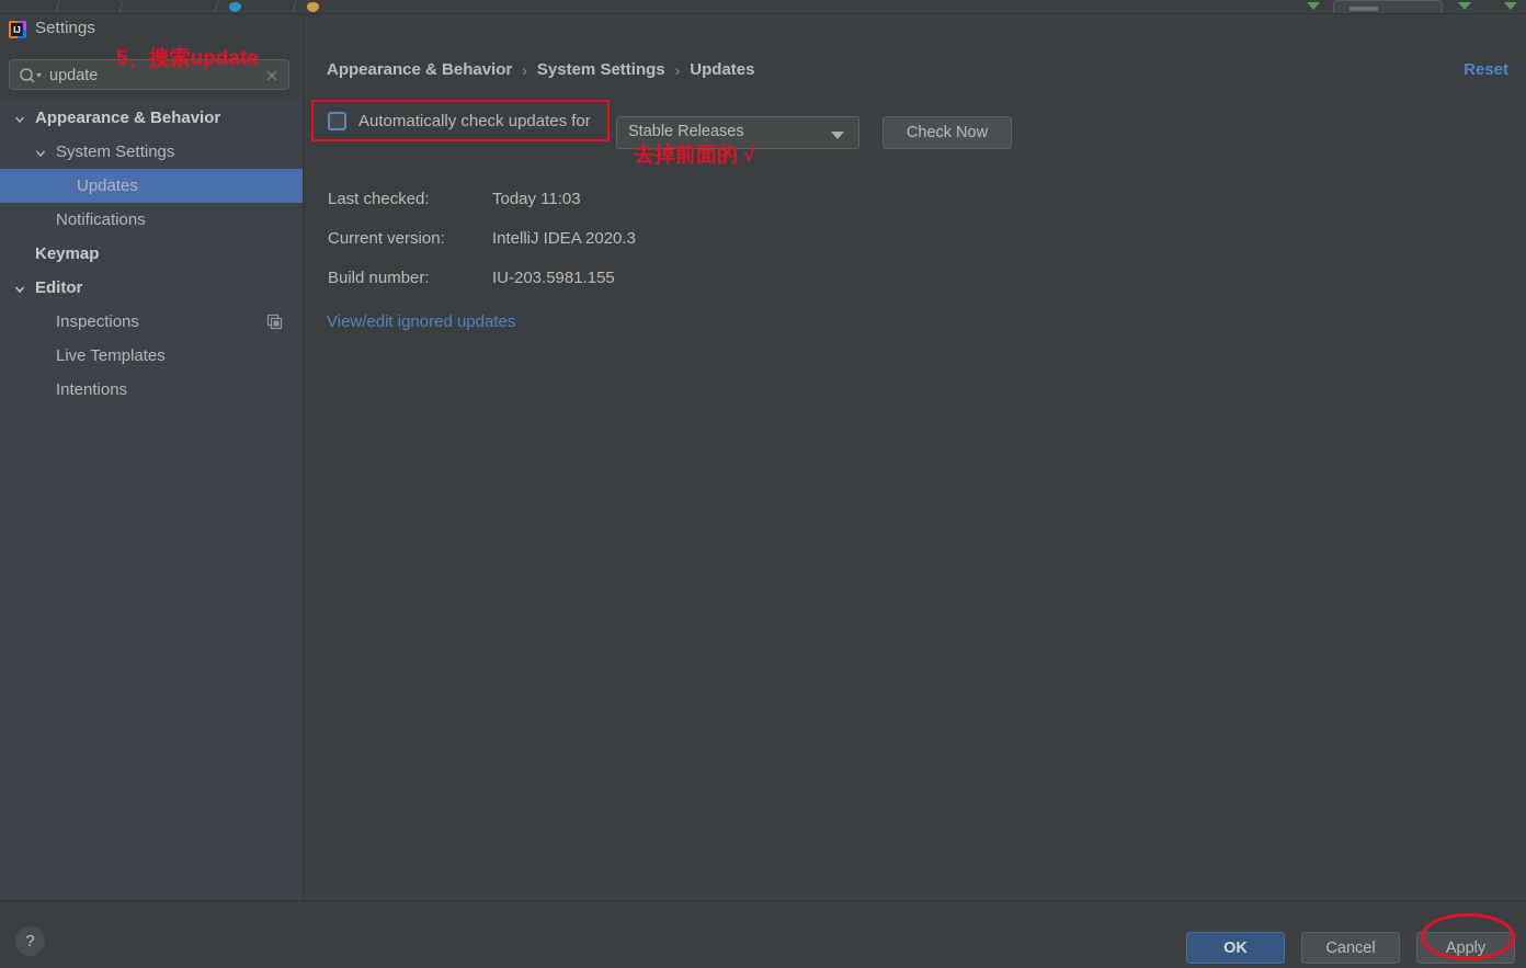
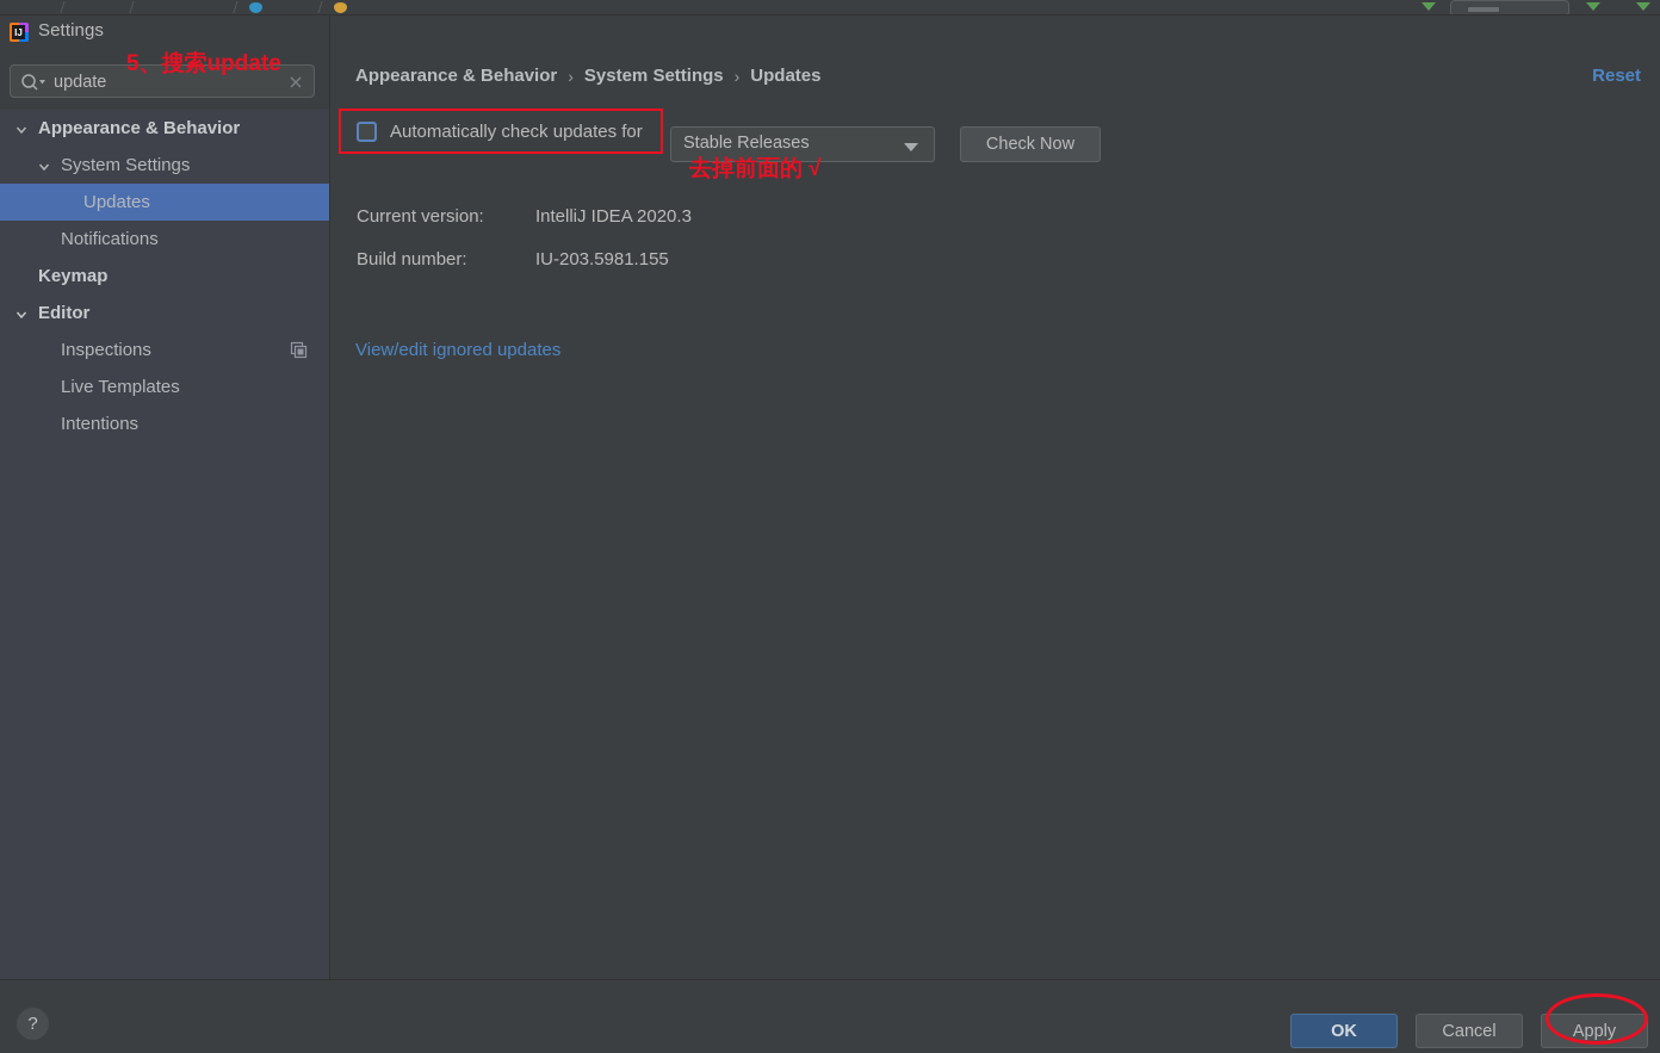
  IJ
  Settings
  update
  Appearance & Behavior
  System Settings
  Updates
  Notifications
  Keymap
  Editor
  Inspections
  Live Templates
  Intentions
  Appearance & Behavior
  ›
  System Settings
  ›
  Updates
  Reset
  Automatically check updates for
  Stable Releases
  Check Now
- Last checked:
- Today 11:03
  Current version:
  IntelliJ IDEA 2020.3
  Build number:
  IU-203.5981.155
  View/edit ignored updates
  ?
  OK
  Cancel
  Apply
  5、搜索update
  去掉前面的 √
